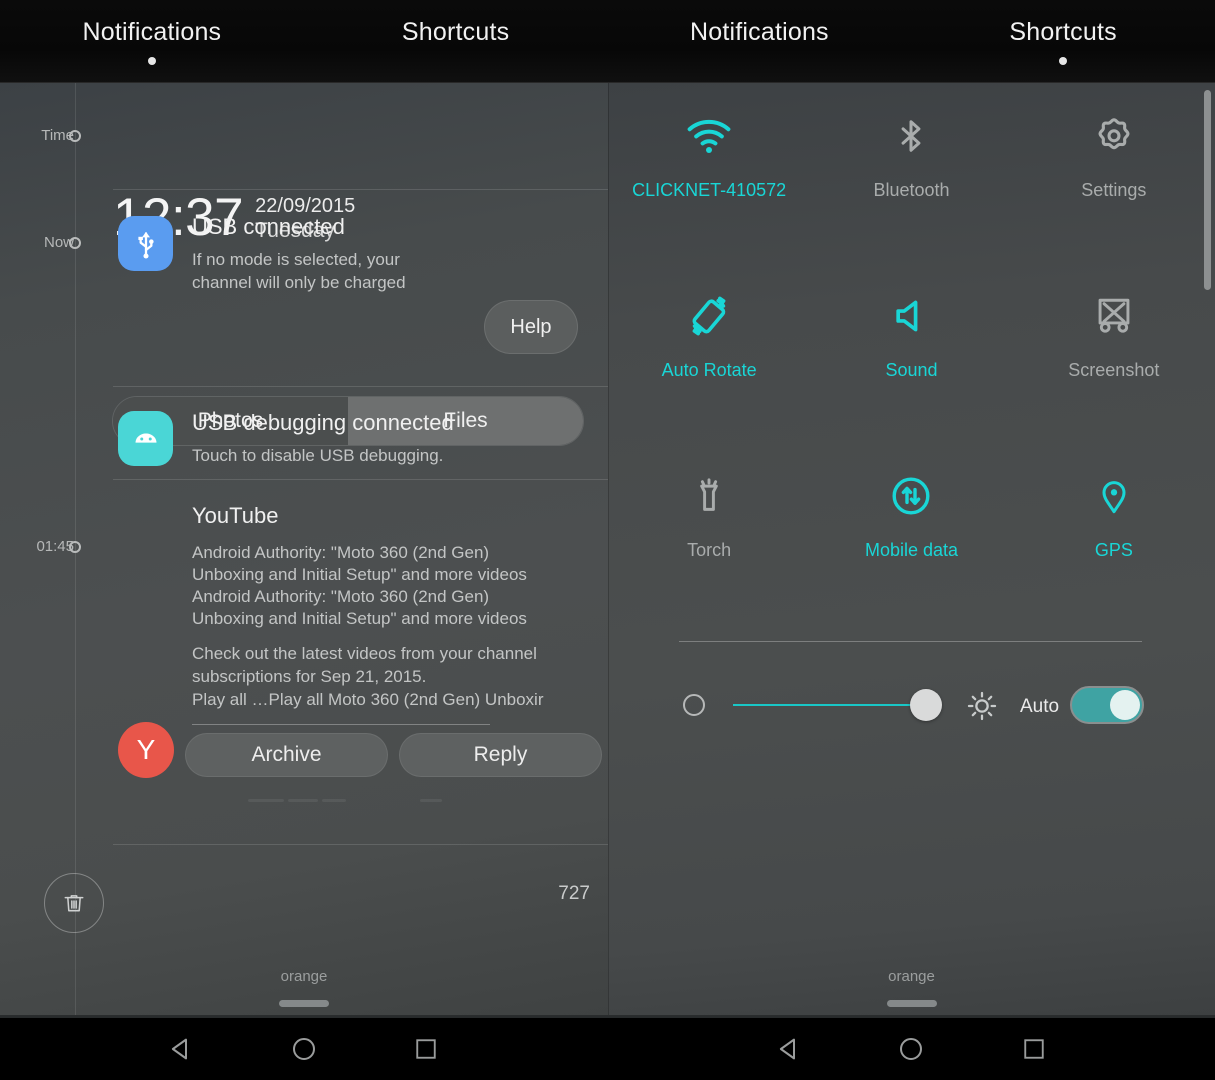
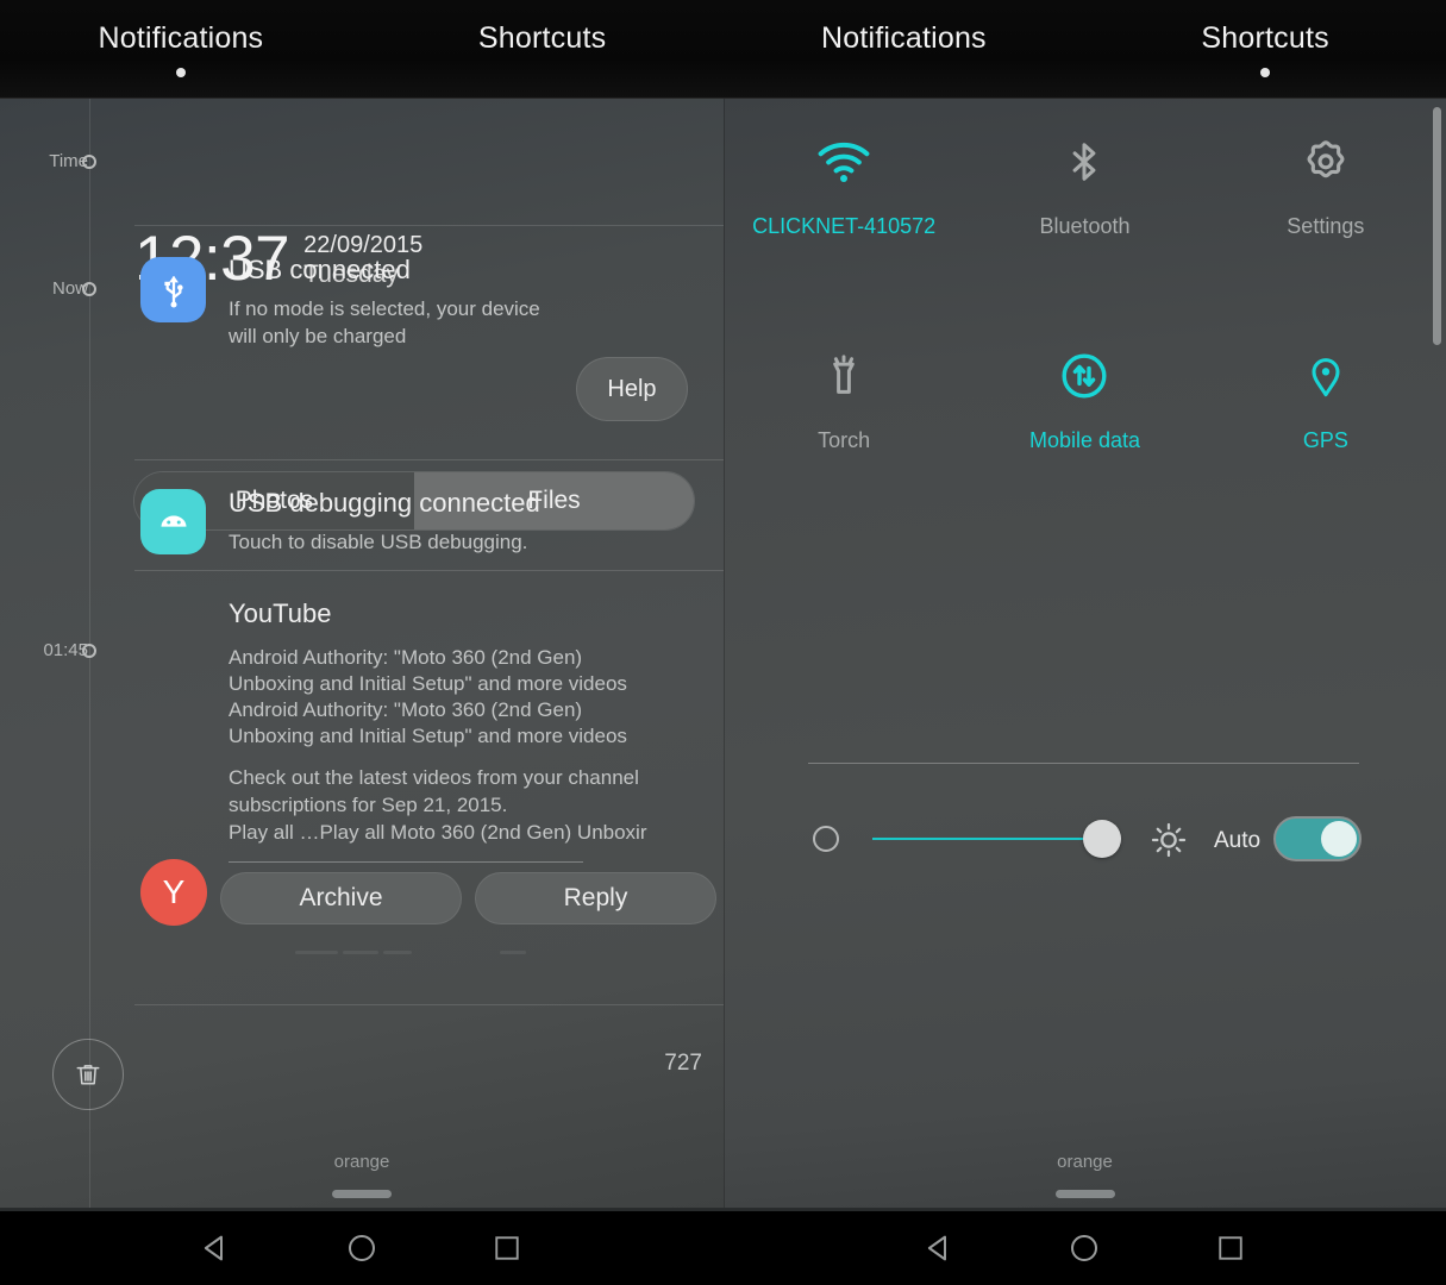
  Notifications
  Shortcuts
  Notifications
  Shortcuts
  Time
  Now
  01:45
  22/09/2015
  Tuesday
  USB connected
- If no mode is selected, your channel will only be charged
+ If no mode is selected, your device will only be charged
  Help
  Photos
  Files
  USB debugging connected
  Touch to disable USB debugging.
  YouTube
  Android Authority: "Moto 360 (2nd Gen)
  Unboxing and Initial Setup" and more videos
  Android Authority: "Moto 360 (2nd Gen)
  Unboxing and Initial Setup" and more videos
  Y
  Check out the latest videos from your channel
  subscriptions for Sep 21, 2015.
  Play all …Play all Moto 360 (2nd Gen) Unboxir
  Archive
  Reply
  727
  orange
  CLICKNET-410572
  Bluetooth
  Settings
- Auto Rotate
- Sound
- Screenshot
  Torch
  Mobile data
  GPS
  orange
  Auto
